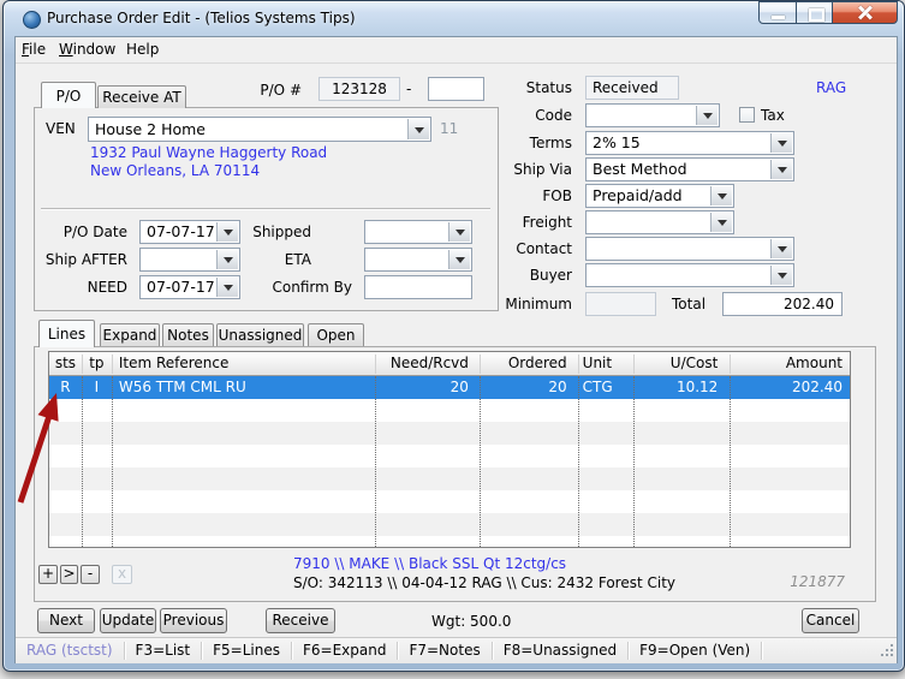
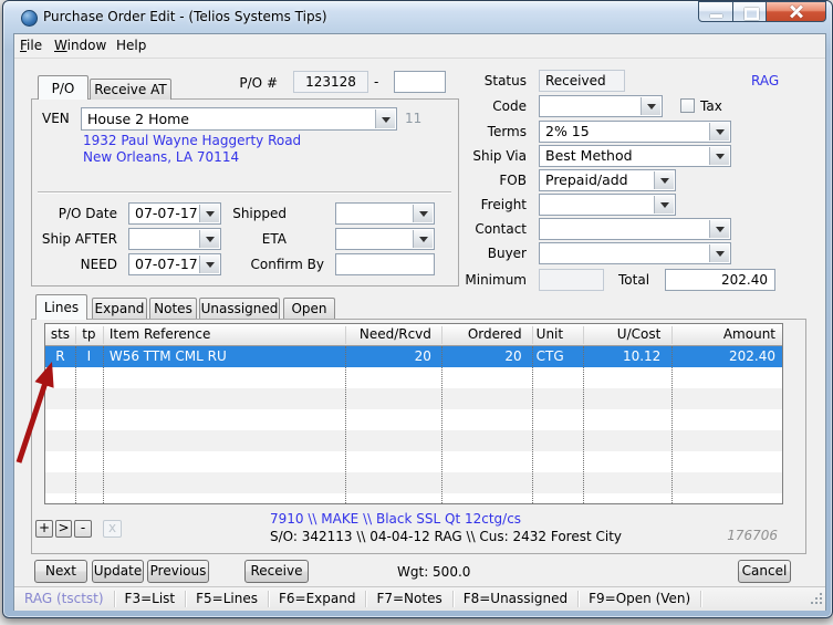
  Purchase Order Edit - (Telios Systems Tips)
  File
  Window
  Help
  P/O
  Receive AT
  P/O #
  123128
  -
  VEN
  House 2 Home
  11
  1932 Paul Wayne Haggerty Road
  New Orleans, LA 70114
  P/O Date
  07-07-17
  Shipped
  Ship AFTER
  ETA
  NEED
  07-07-17
  Confirm By
  Status
  Received
  RAG
  Code
  Tax
  Terms
  2% 15
  Ship Via
  Best Method
  FOB
  Prepaid/add
  Freight
  Contact
  Buyer
  Minimum
  Total
  202.40
  Lines
  Expand
  Notes
  Unassigned
  Open
  sts
  tp
  Item Reference
  Need/Rcvd
  Ordered
  Unit
  U/Cost
  Amount
  R
  I
  W56 TTM CML RU
  20
  20
  CTG
  10.12
  202.40
  +
  >
  -
  x
  7910 \\ MAKE \\ Black SSL Qt 12ctg/cs
  S/O: 342113 \\ 04-04-12 RAG \\ Cus: 2432 Forest City
- 121877
+ 176706
  Next
  Update
  Previous
  Receive
  Wgt: 500.0
  Cancel
  RAG (tsctst)
  F3=List
  F5=Lines
  F6=Expand
  F7=Notes
  F8=Unassigned
  F9=Open (Ven)
